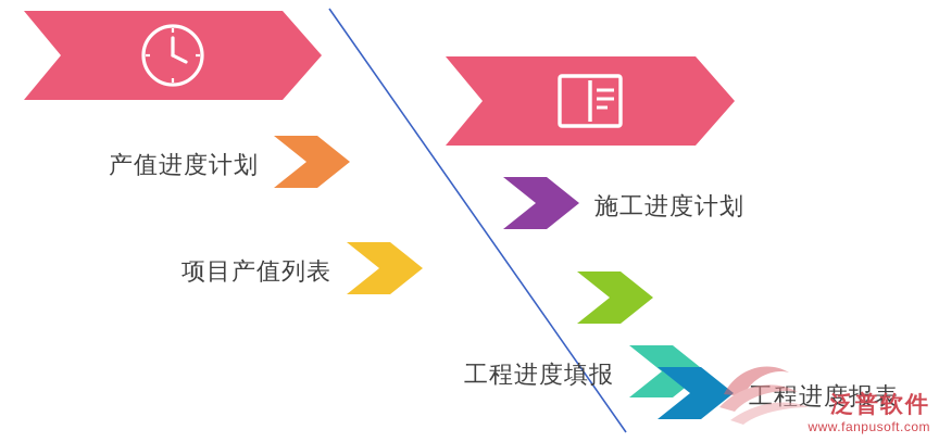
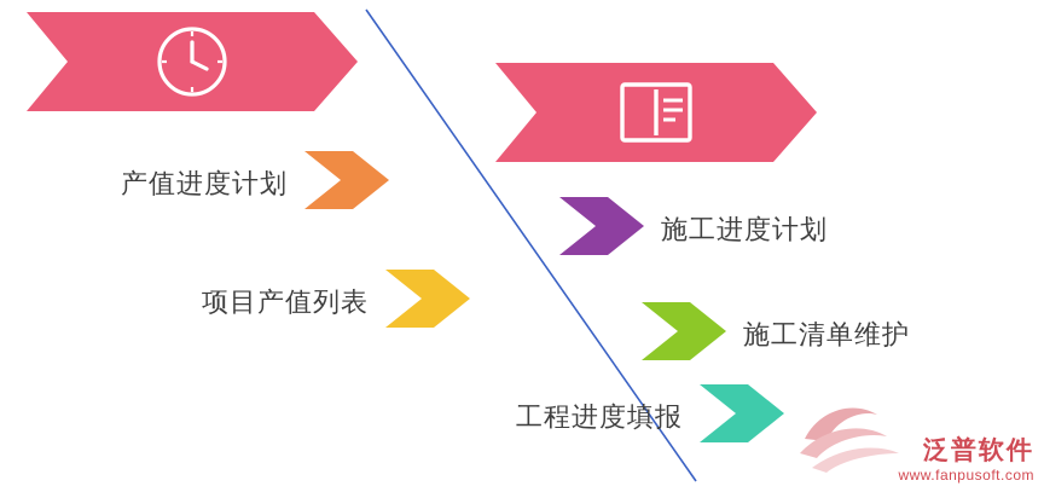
  产值进度计划
  施工进度计划
  项目产值列表
+ 施工清单维护
  工程进度填报
- 工程进度报表
  泛普软件
  www.fanpusoft.com
